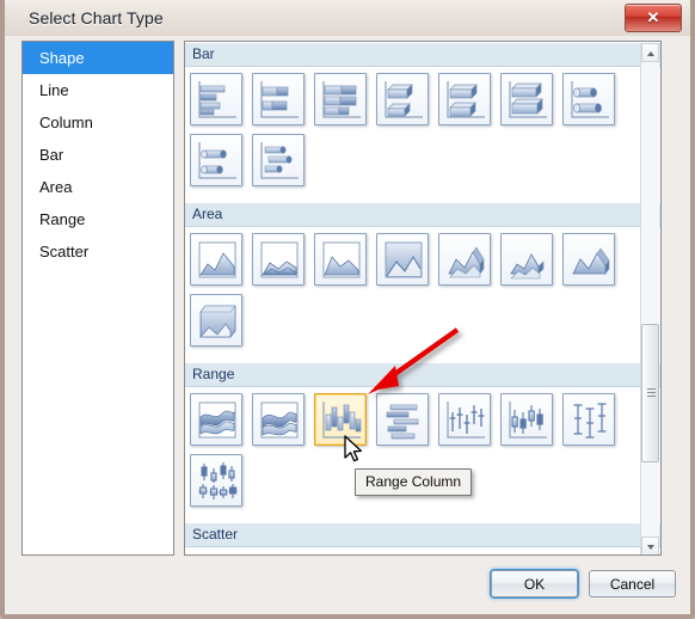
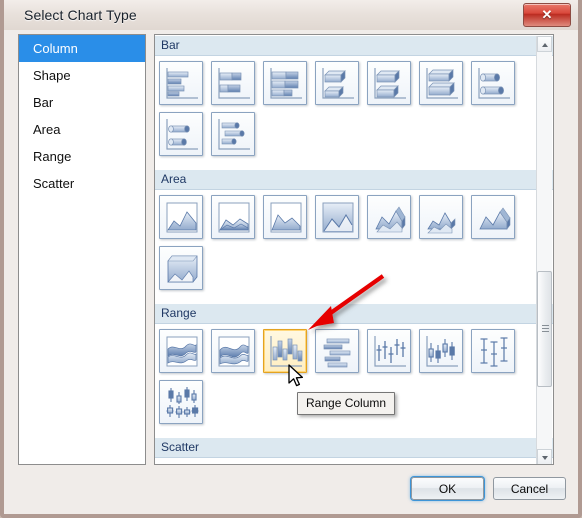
  Select Chart Type
  ✕
- Shape
+ Column
- Line
- Column
+ Shape
  Bar
  Area
  Range
  Scatter
  Bar
  Area
  Range
  Scatter
  OK
  Cancel
  Range Column
